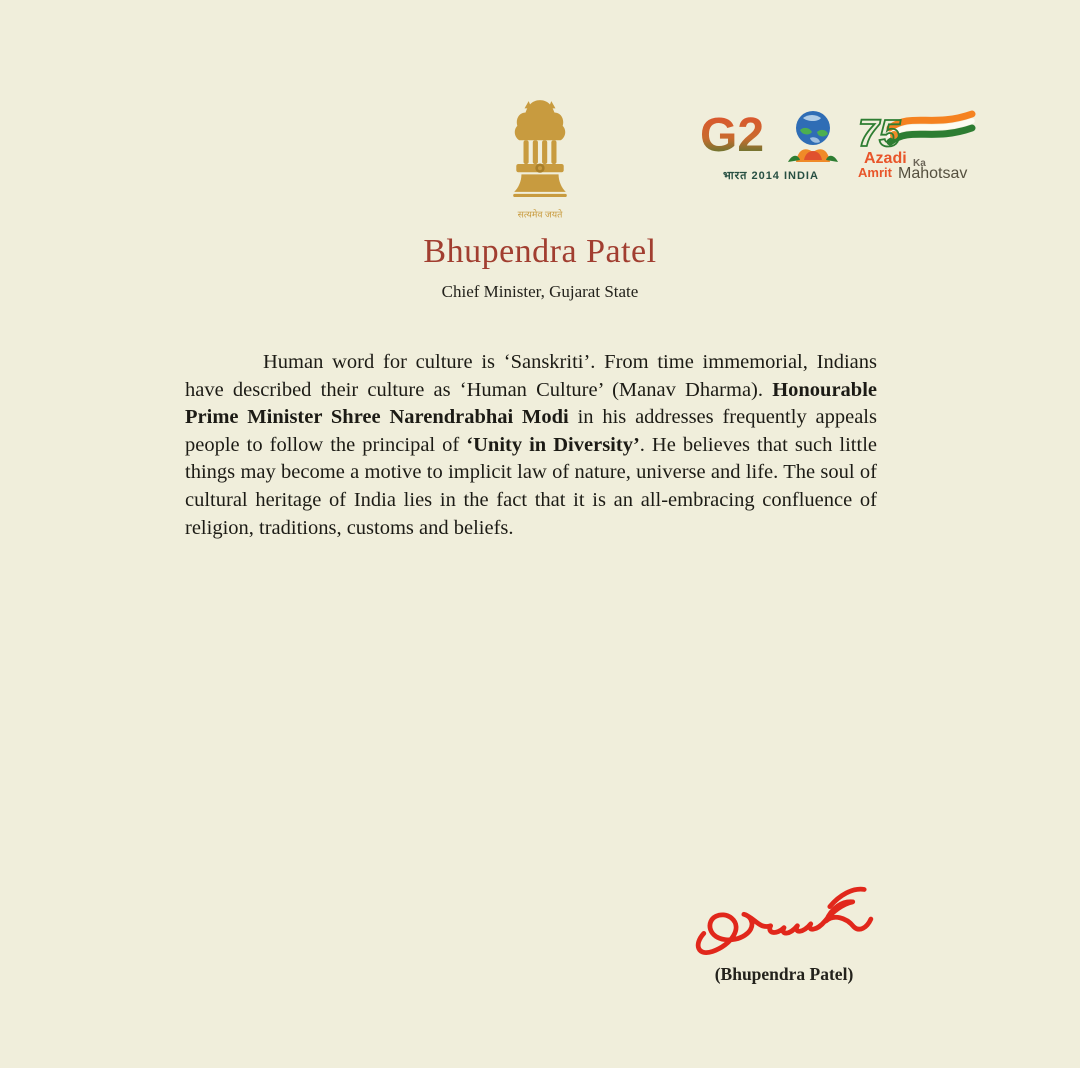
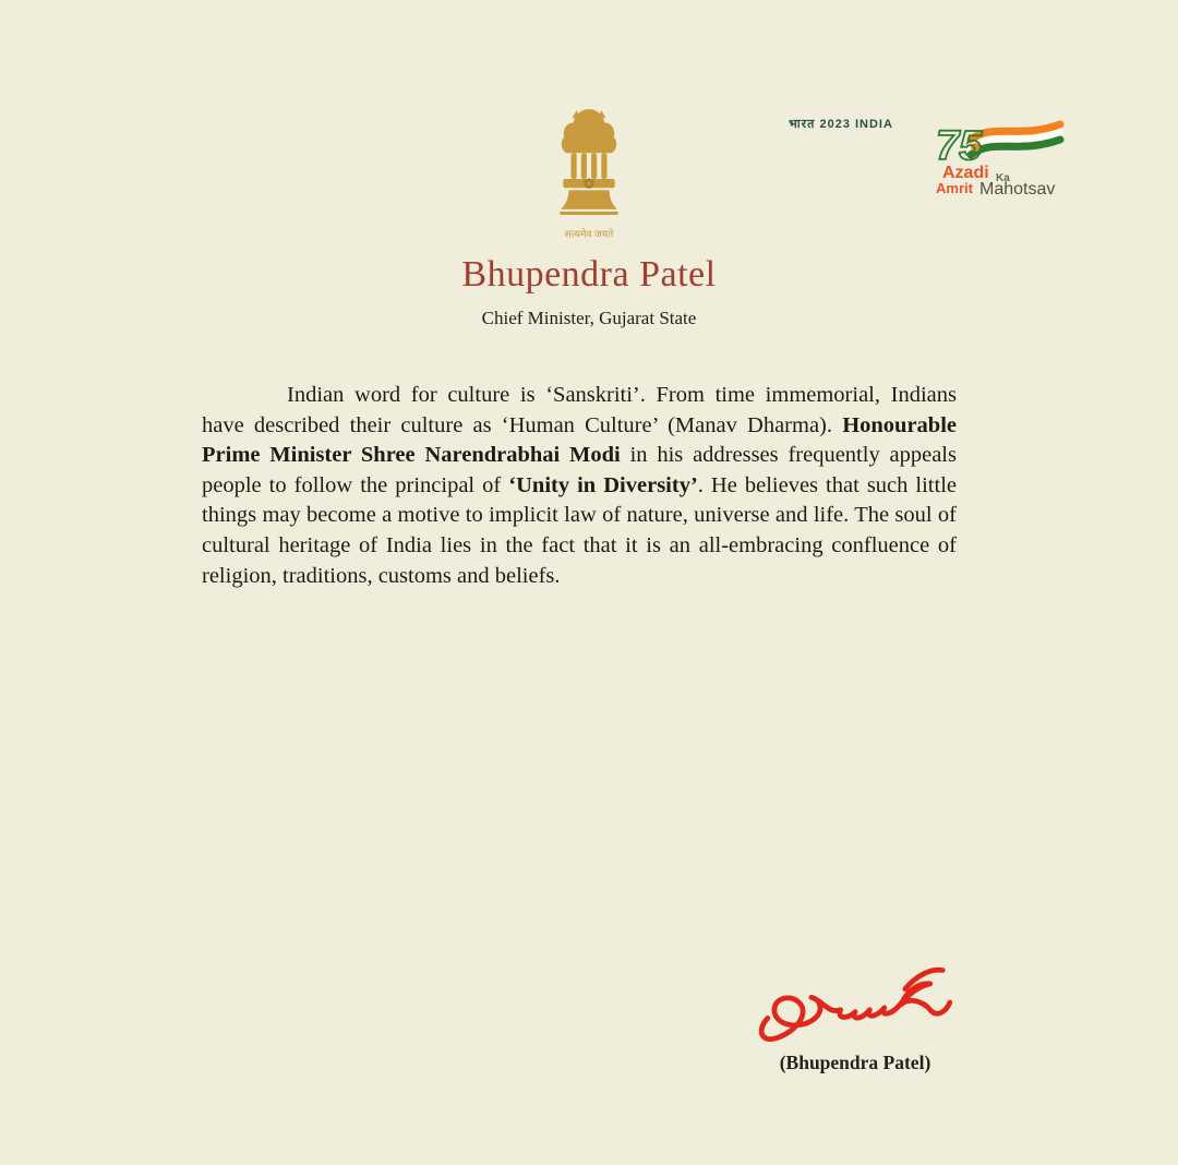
  सत्यमेव जयते
- G2
- भारत 2014 INDIA
+ भारत 2023 INDIA
  75
  Azadi
  Ka
  Amrit
  Mahotsav
  Bhupendra Patel
  Chief Minister, Gujarat State
- Human word for culture is ‘Sanskriti’. From time immemorial, Indians have described their culture as ‘Human Culture’ (Manav Dharma). Honourable Prime Minister Shree Narendrabhai Modi in his addresses frequently appeals people to follow the principal of ‘Unity in Diversity’. He believes that such little things may become a motive to implicit law of nature, universe and life. The soul of cultural heritage of India lies in the fact that it is an all-embracing confluence of religion, traditions, customs and beliefs.
+ Indian word for culture is ‘Sanskriti’. From time immemorial, Indians have described their culture as ‘Human Culture’ (Manav Dharma). Honourable Prime Minister Shree Narendrabhai Modi in his addresses frequently appeals people to follow the principal of ‘Unity in Diversity’. He believes that such little things may become a motive to implicit law of nature, universe and life. The soul of cultural heritage of India lies in the fact that it is an all-embracing confluence of religion, traditions, customs and beliefs.
  (Bhupendra Patel)
